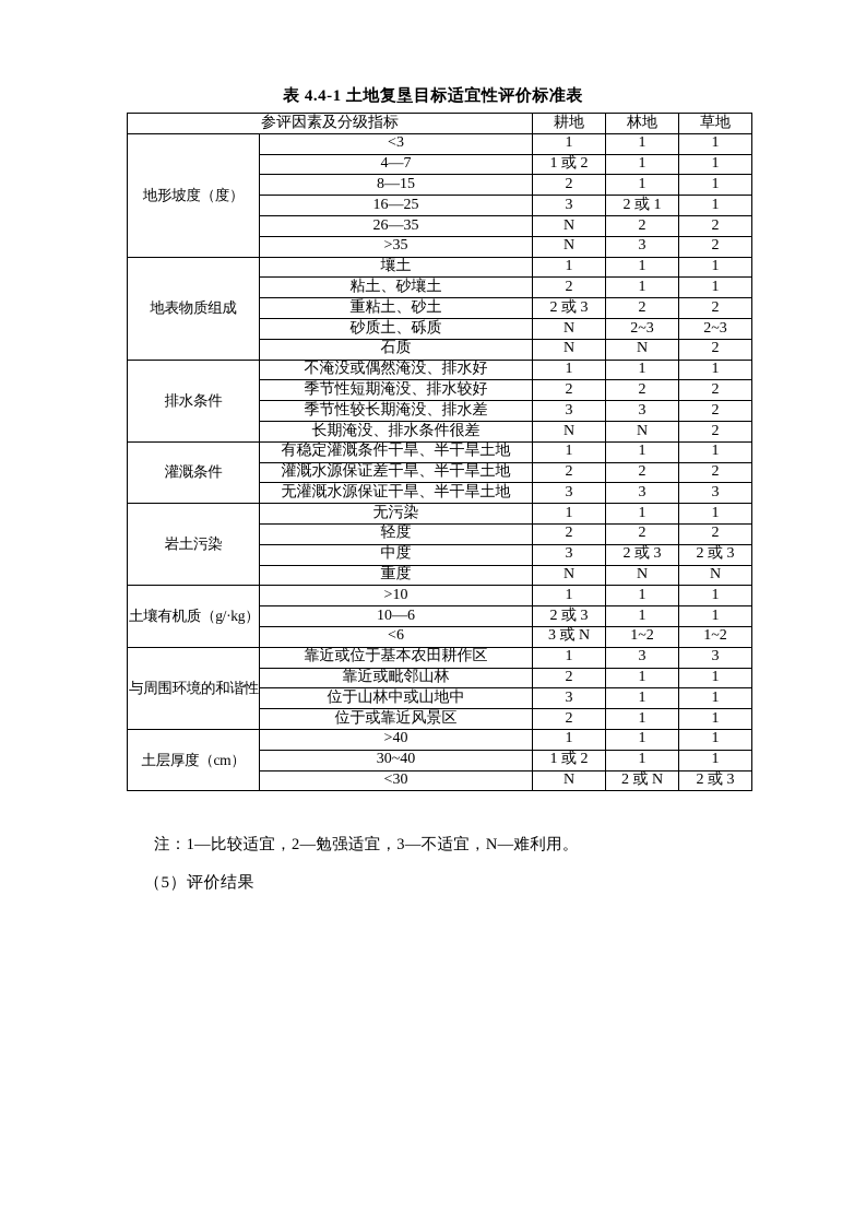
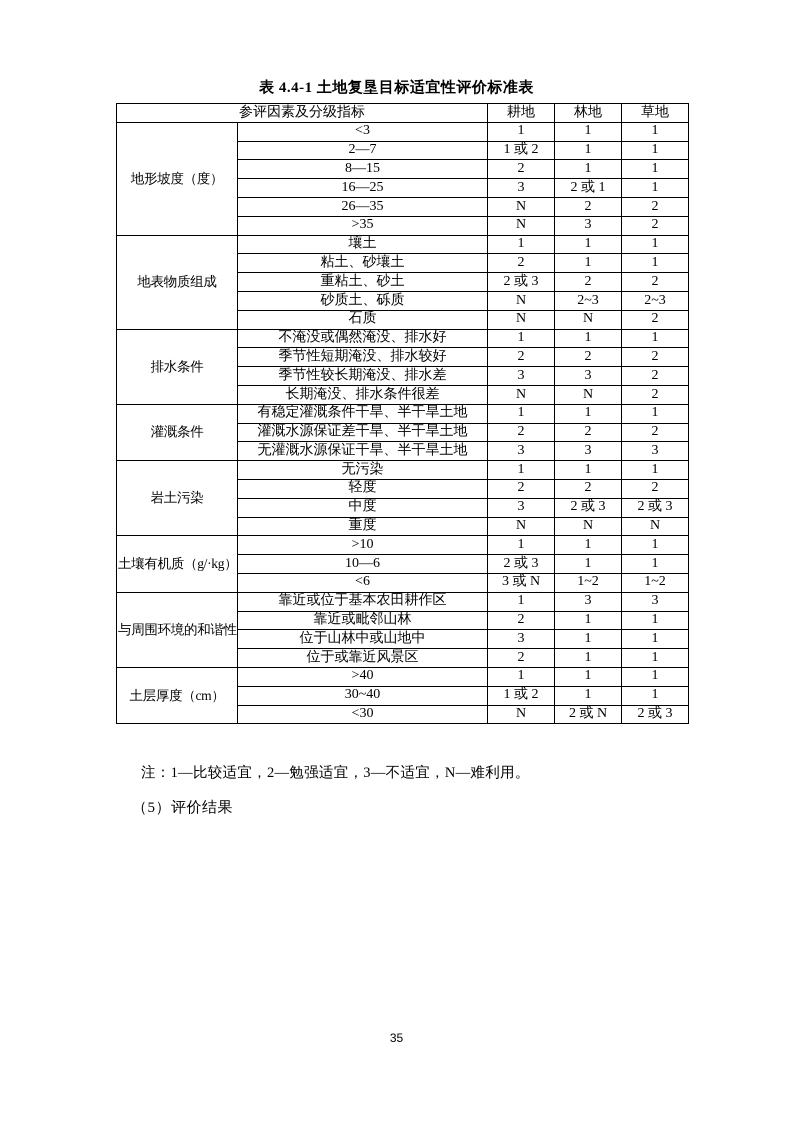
  表 4.4-1 土地复垦目标适宜性评价标准表
  参评因素及分级指标	耕地	林地	草地
  地形坡度（度）	<3	1	1	1
- 4—7	1 或 2	1	1
+ 2—7	1 或 2	1	1
  8—15	2	1	1
  16—25	3	2 或 1	1
  26—35	N	2	2
  >35	N	3	2
  地表物质组成	壤土	1	1	1
  粘土、砂壤土	2	1	1
  重粘土、砂土	2 或 3	2	2
  砂质土、砾质	N	2~3	2~3
  石质	N	N	2
  排水条件	不淹没或偶然淹没、排水好	1	1	1
  季节性短期淹没、排水较好	2	2	2
  季节性较长期淹没、排水差	3	3	2
  长期淹没、排水条件很差	N	N	2
  灌溉条件	有稳定灌溉条件干旱、半干旱土地	1	1	1
  灌溉水源保证差干旱、半干旱土地	2	2	2
  无灌溉水源保证干旱、半干旱土地	3	3	3
  岩土污染	无污染	1	1	1
  轻度	2	2	2
  中度	3	2 或 3	2 或 3
  重度	N	N	N
  土壤有机质（g/·kg）	>10	1	1	1
  10—6	2 或 3	1	1
  <6	3 或 N	1~2	1~2
  与周围环境的和谐性	靠近或位于基本农田耕作区	1	3	3
  靠近或毗邻山林	2	1	1
  位于山林中或山地中	3	1	1
  位于或靠近风景区	2	1	1
  土层厚度（cm）	>40	1	1	1
  30~40	1 或 2	1	1
  <30	N	2 或 N	2 或 3
  注：1—比较适宜，2—勉强适宜，3—不适宜，N—难利用。
  （5）评价结果
+ 35
